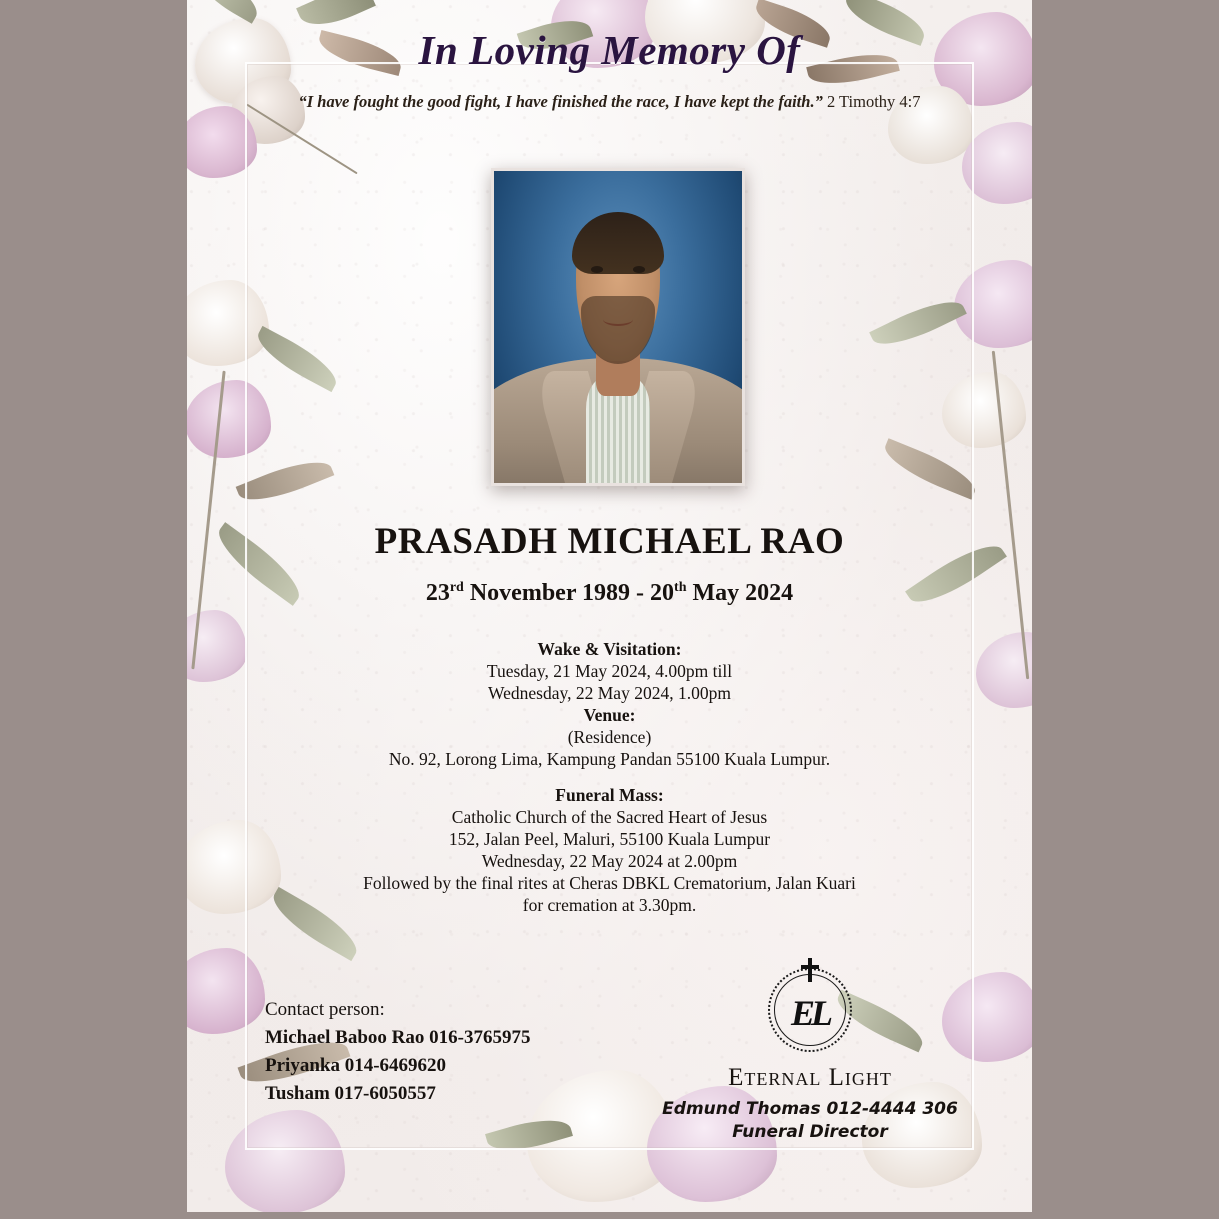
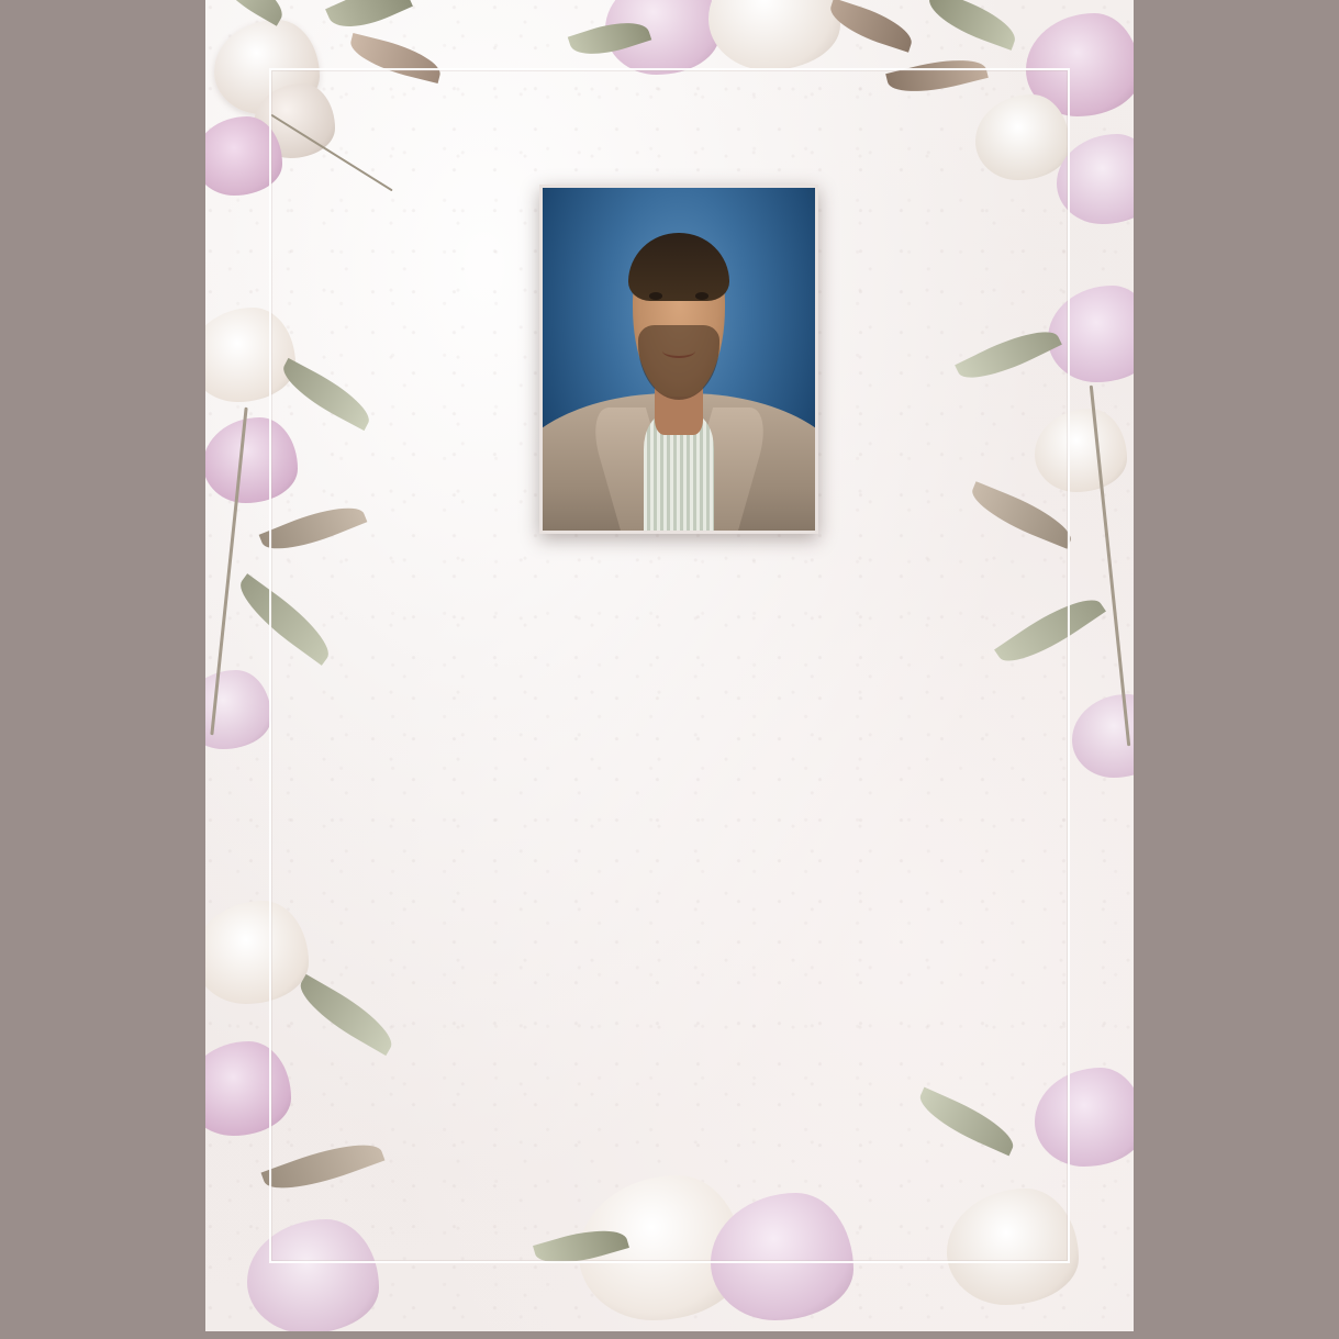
- In Loving Memory Of
- “I have fought the good fight, I have finished the race, I have kept the faith.” 2 Timothy 4:7
- PRASADH MICHAEL RAO
- 23rd November 1989 - 20th May 2024
- Wake & Visitation:
- Tuesday, 21 May 2024, 4.00pm till
- Wednesday, 22 May 2024, 1.00pm
- Venue:
- (Residence)
- No. 92, Lorong Lima, Kampung Pandan 55100 Kuala Lumpur.
- Funeral Mass:
- Catholic Church of the Sacred Heart of Jesus
- 152, Jalan Peel, Maluri, 55100 Kuala Lumpur
- Wednesday, 22 May 2024 at 2.00pm
- Followed by the final rites at Cheras DBKL Crematorium, Jalan Kuari
- for cremation at 3.30pm.
- Contact person:
- Michael Baboo Rao 016-3765975
- Priyanka 014-6469620
- Tusham 017-6050557
- EL
- Eternal Light
- Edmund Thomas 012-4444 306
- Funeral Director
